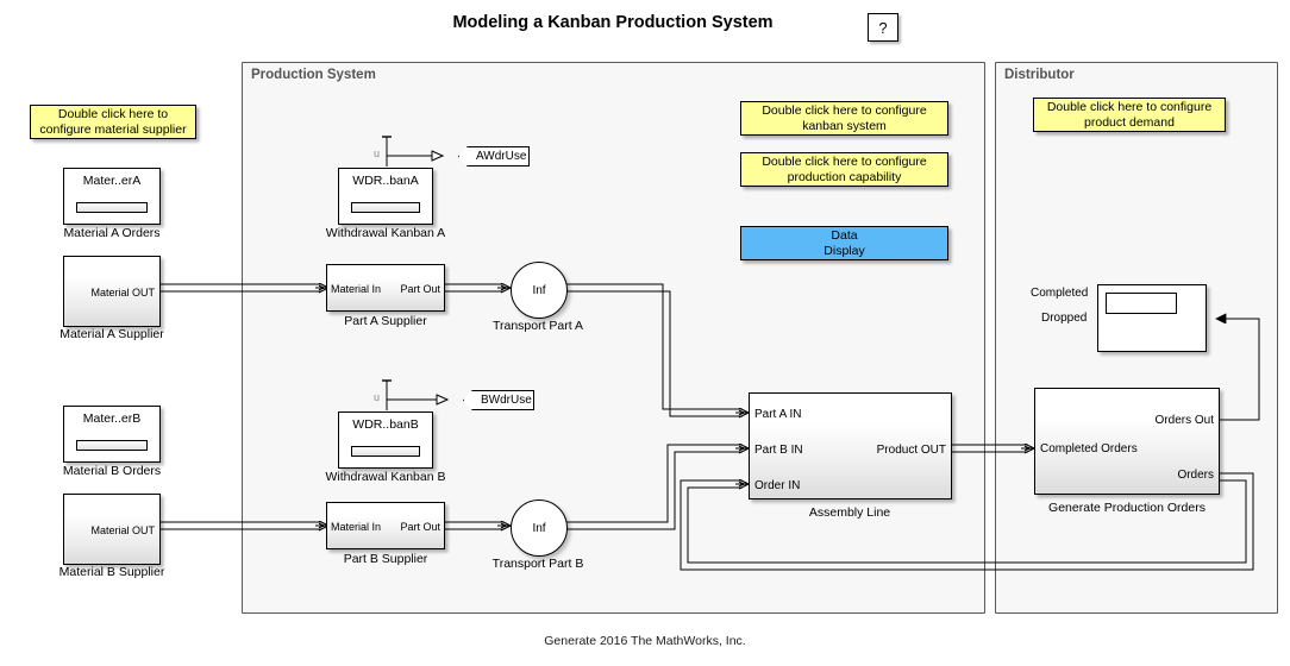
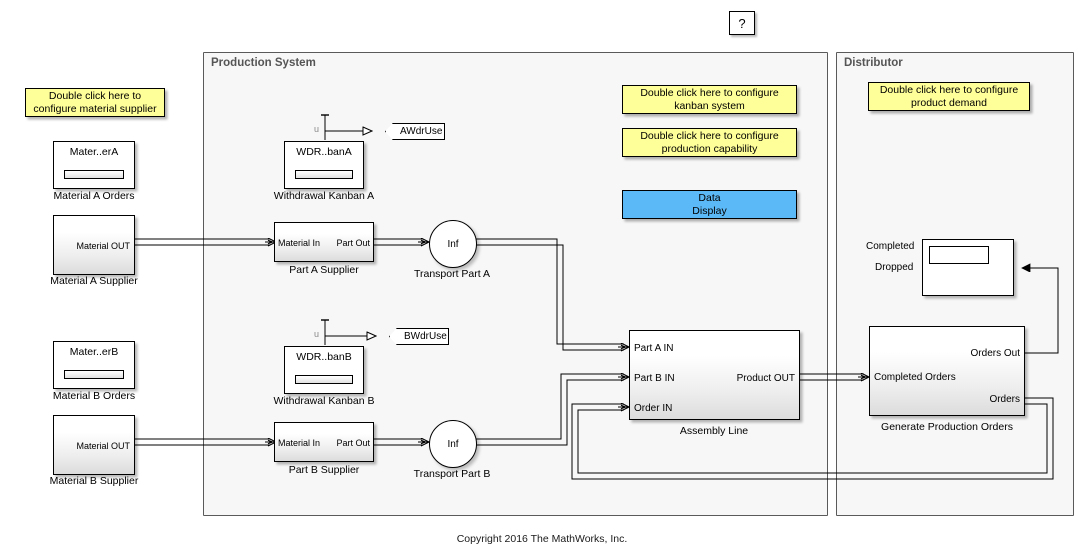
- Modeling a Kanban Production System
  ?
  Production System
  Distributor
  Double click here to
  configure material supplier
  Double click here to configure
  kanban system
  Double click here to configure
  production capability
  Data
  Display
  Double click here to configure
  product demand
  Mater..erA
  Material A Orders
  Material OUT
  Material A Supplier
  Mater..erB
  Material B Orders
  Material OUT
  Material B Supplier
  WDR..banA
  u
  Withdrawal Kanban A
  AWdrUse
  WDR..banB
  u
  Withdrawal Kanban B
  BWdrUse
  Material In
  Part Out
  Part A Supplier
  Material In
  Part Out
  Part B Supplier
  Inf
  Transport Part A
  Inf
  Transport Part B
  Part A IN
  Part B IN
  Order IN
  Product OUT
  Assembly Line
  Completed
  Dropped
  Orders Out
  Completed Orders
  Orders
  Generate Production Orders
- Generate 2016 The MathWorks, Inc.
+ Copyright 2016 The MathWorks, Inc.
